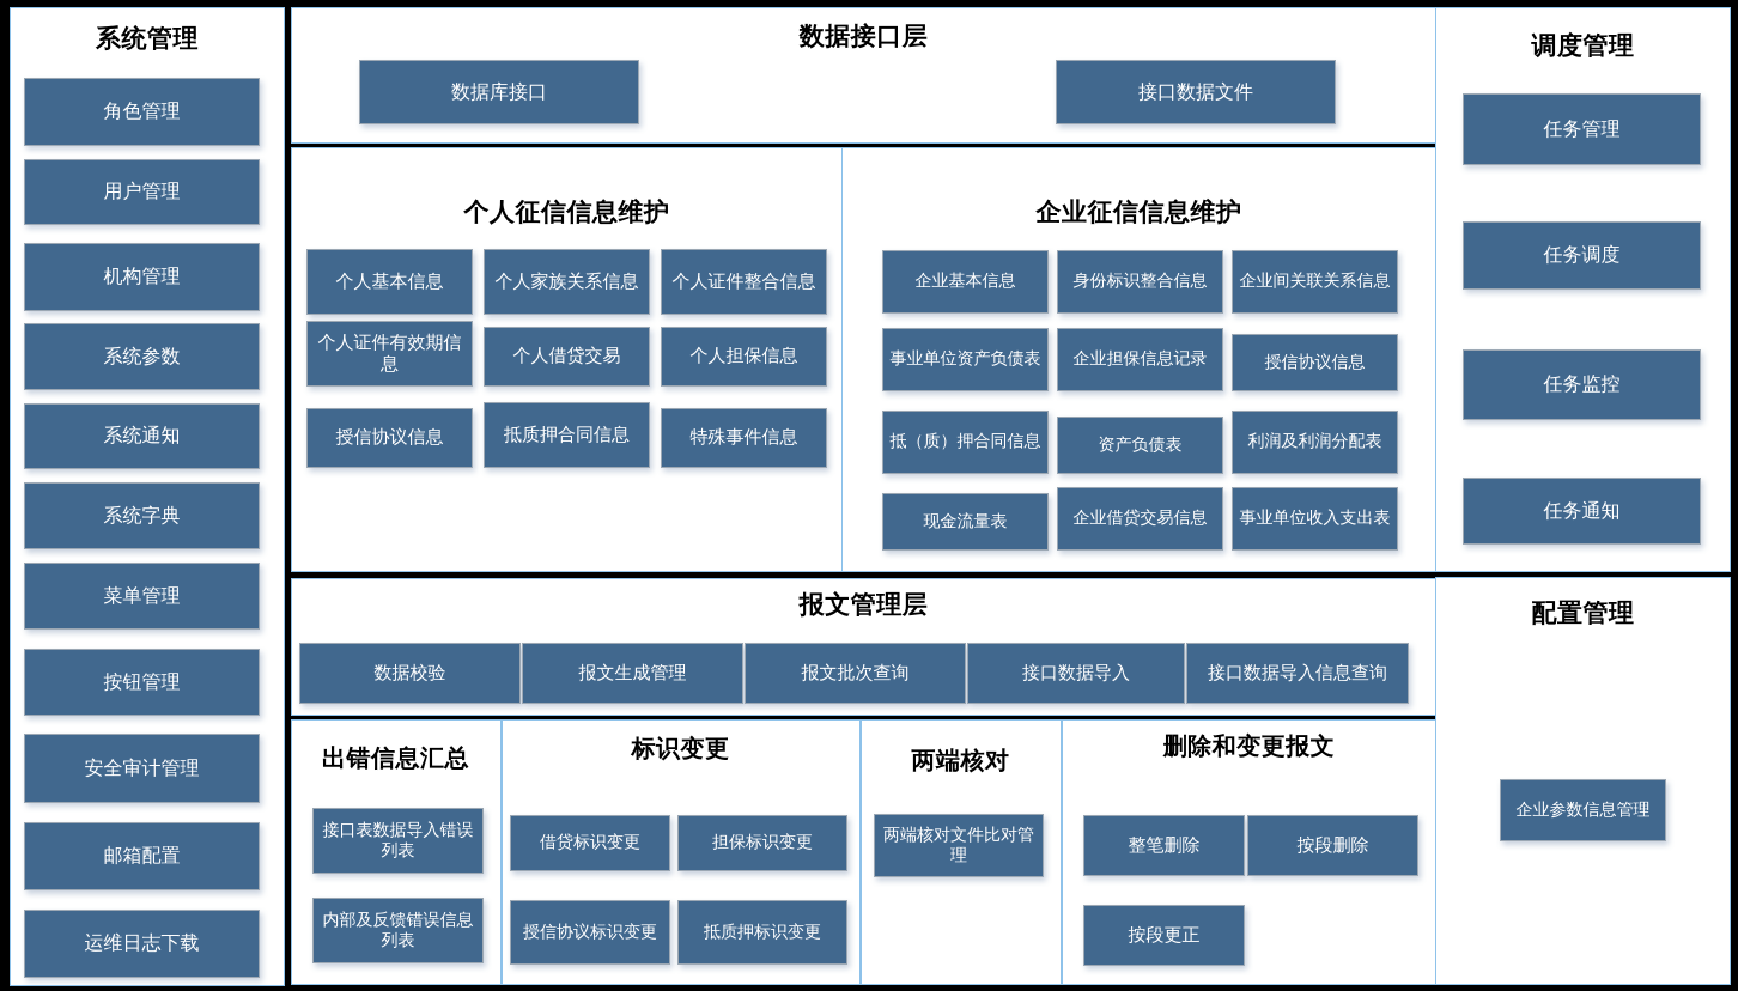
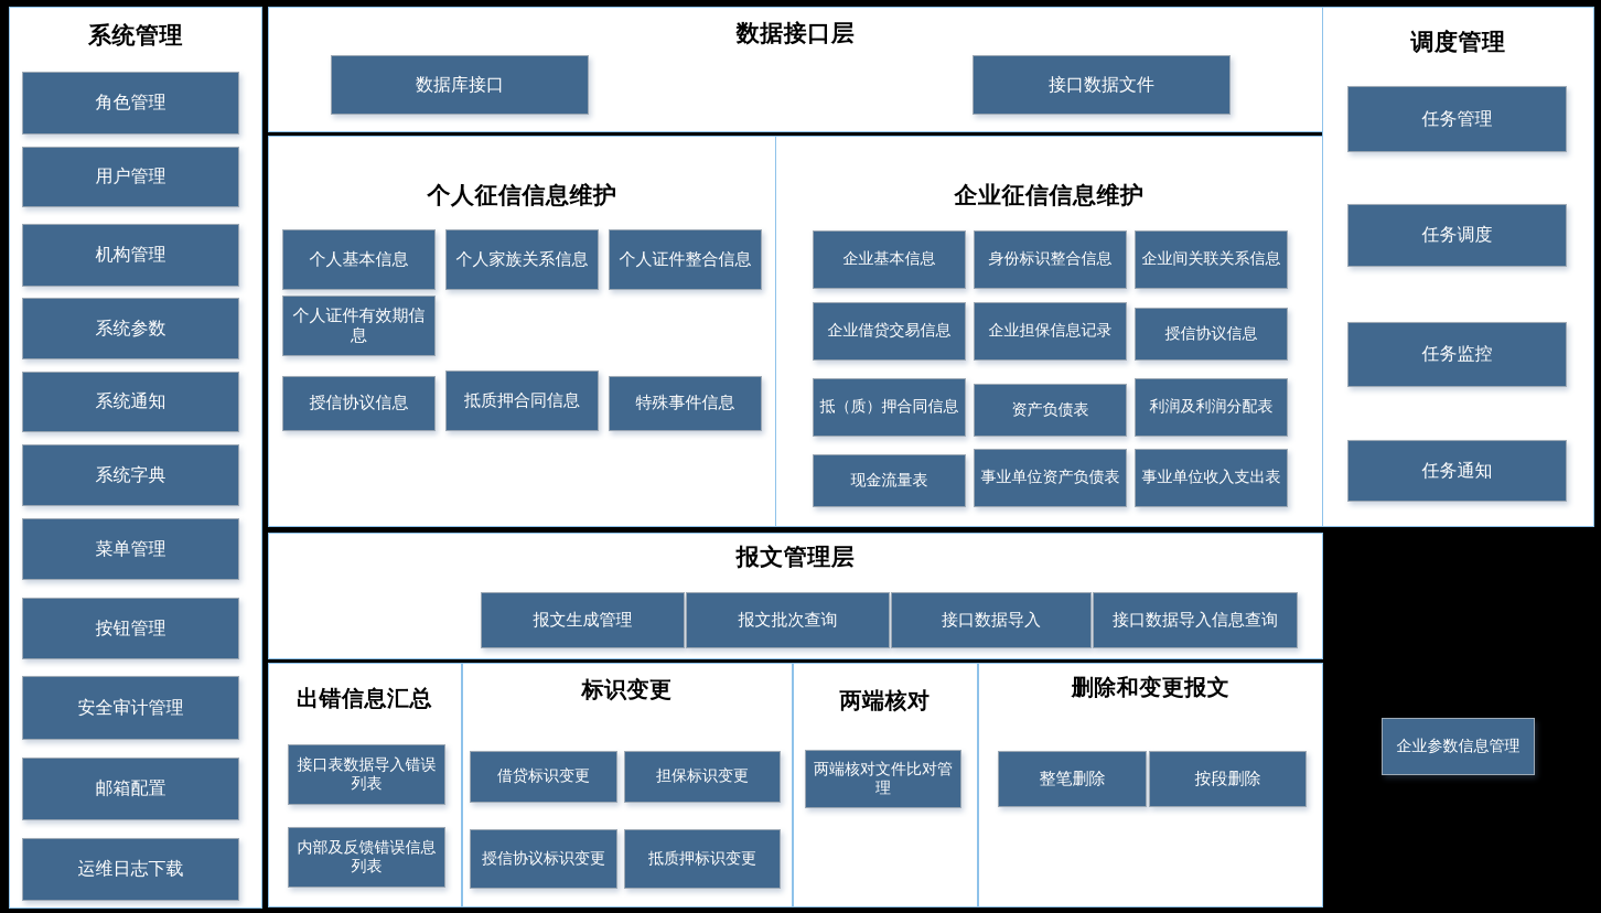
  系统管理
  角色管理
  用户管理
  机构管理
  系统参数
  系统通知
  系统字典
  菜单管理
  按钮管理
  安全审计管理
  邮箱配置
  运维日志下载
  数据接口层
  数据库接口
  接口数据文件
  个人征信信息维护
  个人基本信息
  个人家族关系信息
  个人证件整合信息
  个人证件有效期信息
- 个人借贷交易
- 个人担保信息
  授信协议信息
  抵质押合同信息
  特殊事件信息
  企业征信信息维护
  企业基本信息
  身份标识整合信息
  企业间关联关系信息
- 事业单位资产负债表
+ 企业借贷交易信息
  企业担保信息记录
  授信协议信息
  抵（质）押合同信息
  资产负债表
  利润及利润分配表
  现金流量表
- 企业借贷交易信息
+ 事业单位资产负债表
  事业单位收入支出表
  报文管理层
- 数据校验
  报文生成管理
  报文批次查询
  接口数据导入
  接口数据导入信息查询
  出错信息汇总
  接口表数据导入错误列表
  内部及反馈错误信息列表
  标识变更
  借贷标识变更
  担保标识变更
  授信协议标识变更
  抵质押标识变更
  两端核对
  两端核对文件比对管理
  删除和变更报文
  整笔删除
  按段删除
- 按段更正
  调度管理
  任务管理
  任务调度
  任务监控
  任务通知
- 配置管理
  企业参数信息管理
